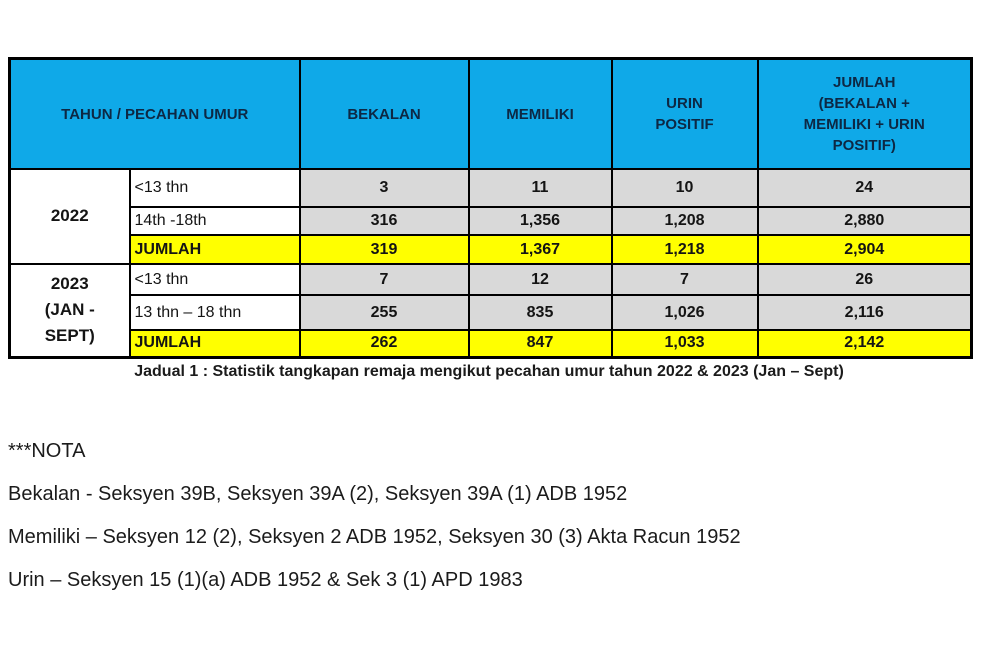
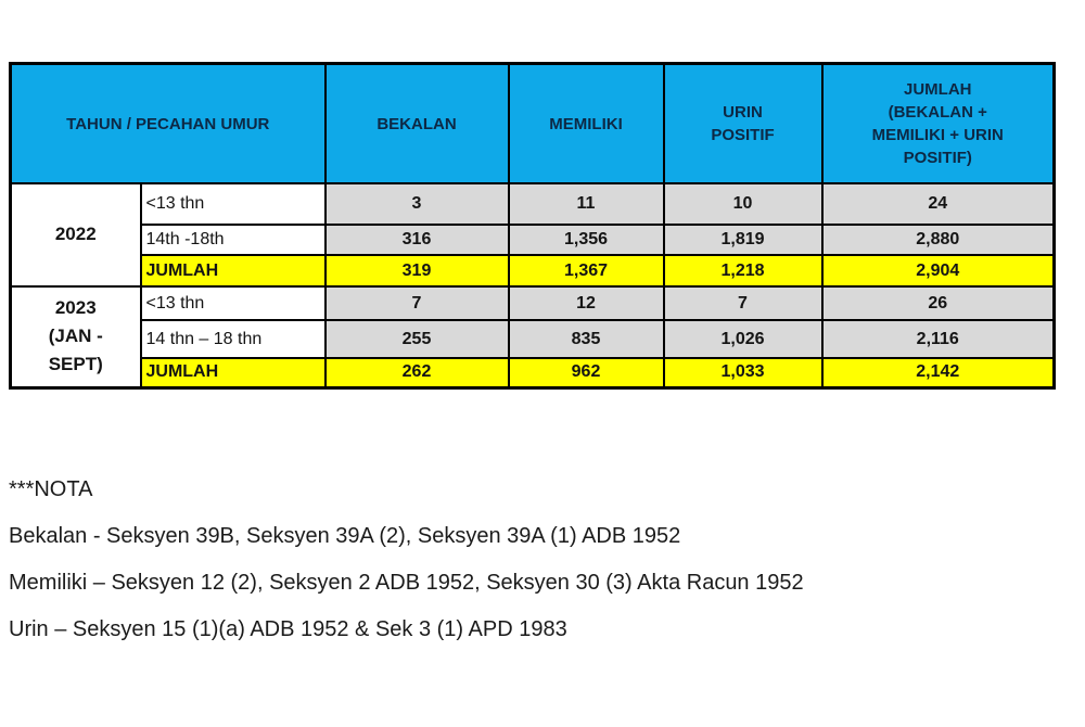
  TAHUN / PECAHAN UMUR	BEKALAN	MEMILIKI	URIN POSITIF	JUMLAH (BEKALAN + MEMILIKI + URIN POSITIF)
  2022	<13 thn	3	11	10	24
- 14th -18th	316	1,356	1,208	2,880
+ 14th -18th	316	1,356	1,819	2,880
  JUMLAH	319	1,367	1,218	2,904
  2023 (JAN - SEPT)	<13 thn	7	12	7	26
- 13 thn – 18 thn	255	835	1,026	2,116
+ 14 thn – 18 thn	255	835	1,026	2,116
- JUMLAH	262	847	1,033	2,142
+ JUMLAH	262	962	1,033	2,142
- Jadual 1 : Statistik tangkapan remaja mengikut pecahan umur tahun 2022 & 2023 (Jan – Sept)
  ***NOTA
  Bekalan - Seksyen 39B, Seksyen 39A (2), Seksyen 39A (1) ADB 1952
  Memiliki – Seksyen 12 (2), Seksyen 2 ADB 1952, Seksyen 30 (3) Akta Racun 1952
  Urin – Seksyen 15 (1)(a) ADB 1952 & Sek 3 (1) APD 1983
